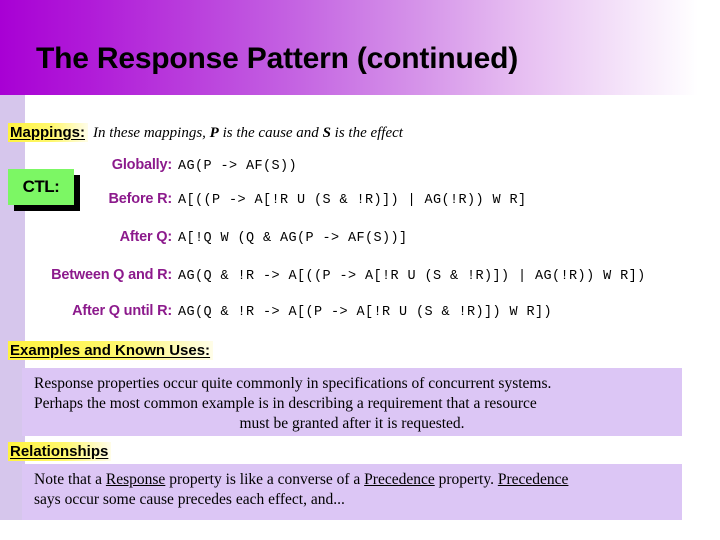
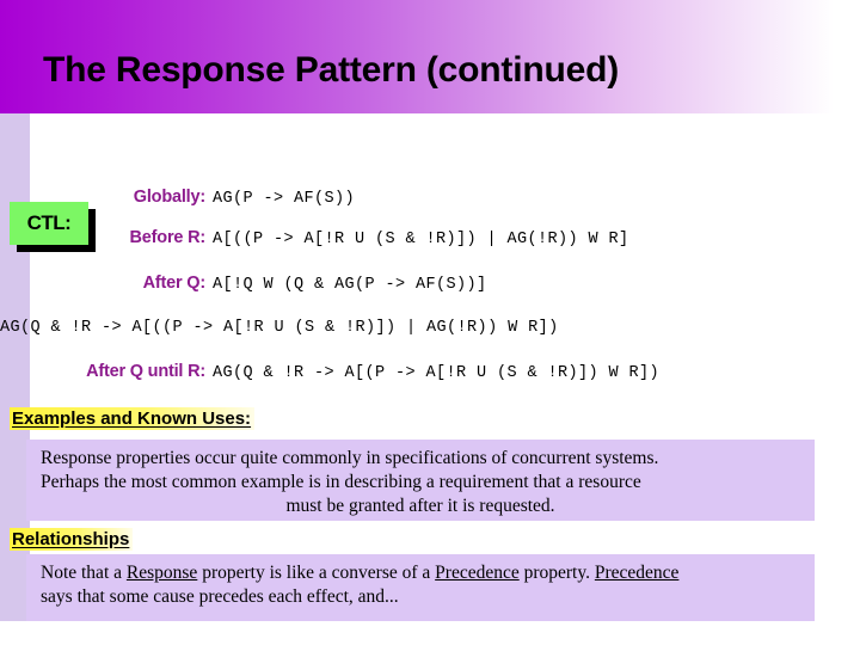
  The Response Pattern (continued)
- Mappings: In these mappings, P is the cause and S is the effect
  CTL:
  Globally:
  AG(P -> AF(S))
  Before R:
  A[((P -> A[!R U (S & !R)]) | AG(!R)) W R]
  After Q:
  A[!Q W (Q & AG(P -> AF(S))]
- Between Q and R:
  AG(Q & !R -> A[((P -> A[!R U (S & !R)]) | AG(!R)) W R])
  After Q until R:
  AG(Q & !R -> A[(P -> A[!R U (S & !R)]) W R])
  Examples and Known Uses:
  Response properties occur quite commonly in specifications of concurrent systems.
  Perhaps the most common example is in describing a requirement that a resource
  must be granted after it is requested.
  Relationships
  Note that a Response property is like a converse of a Precedence property. Precedence
- says occur some cause precedes each effect, and...
+ says that some cause precedes each effect, and...
